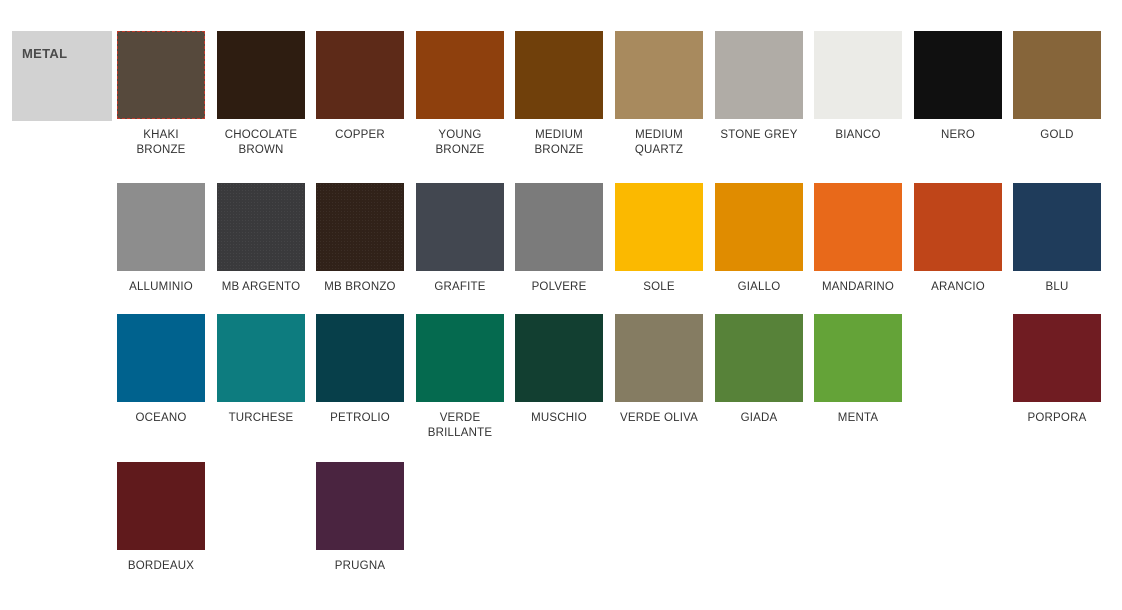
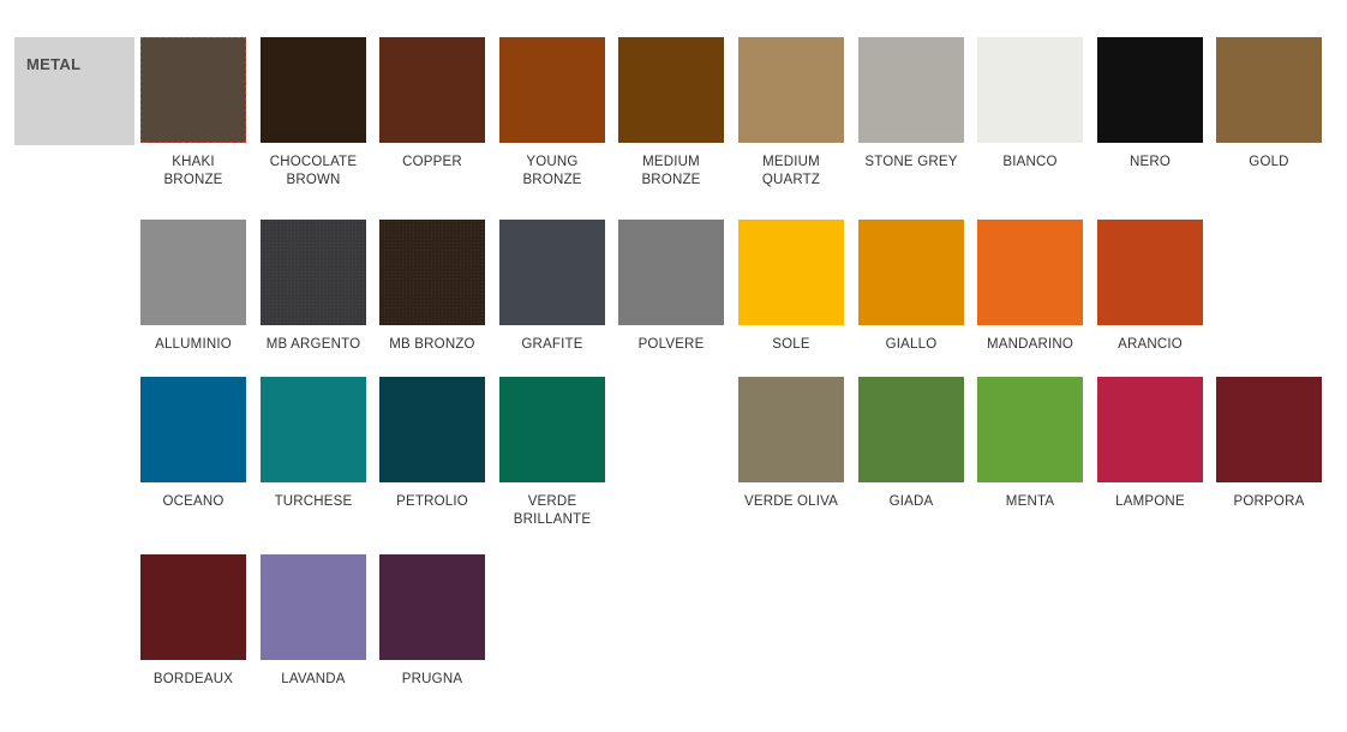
  METAL
  KHAKI BRONZE
  CHOCOLATE
  BROWN
  COPPER
  YOUNG
  BRONZE
  MEDIUM
  BRONZE
  MEDIUM
  QUARTZ
  STONE GREY
  BIANCO
  NERO
  GOLD
  ALLUMINIO
  MB ARGENTO
  MB BRONZO
  GRAFITE
  POLVERE
  SOLE
  GIALLO
  MANDARINO
  ARANCIO
- BLU
  OCEANO
  TURCHESE
  PETROLIO
  VERDE
  BRILLANTE
- MUSCHIO
  VERDE OLIVA
  GIADA
  MENTA
+ LAMPONE
  PORPORA
  BORDEAUX
+ LAVANDA
  PRUGNA
